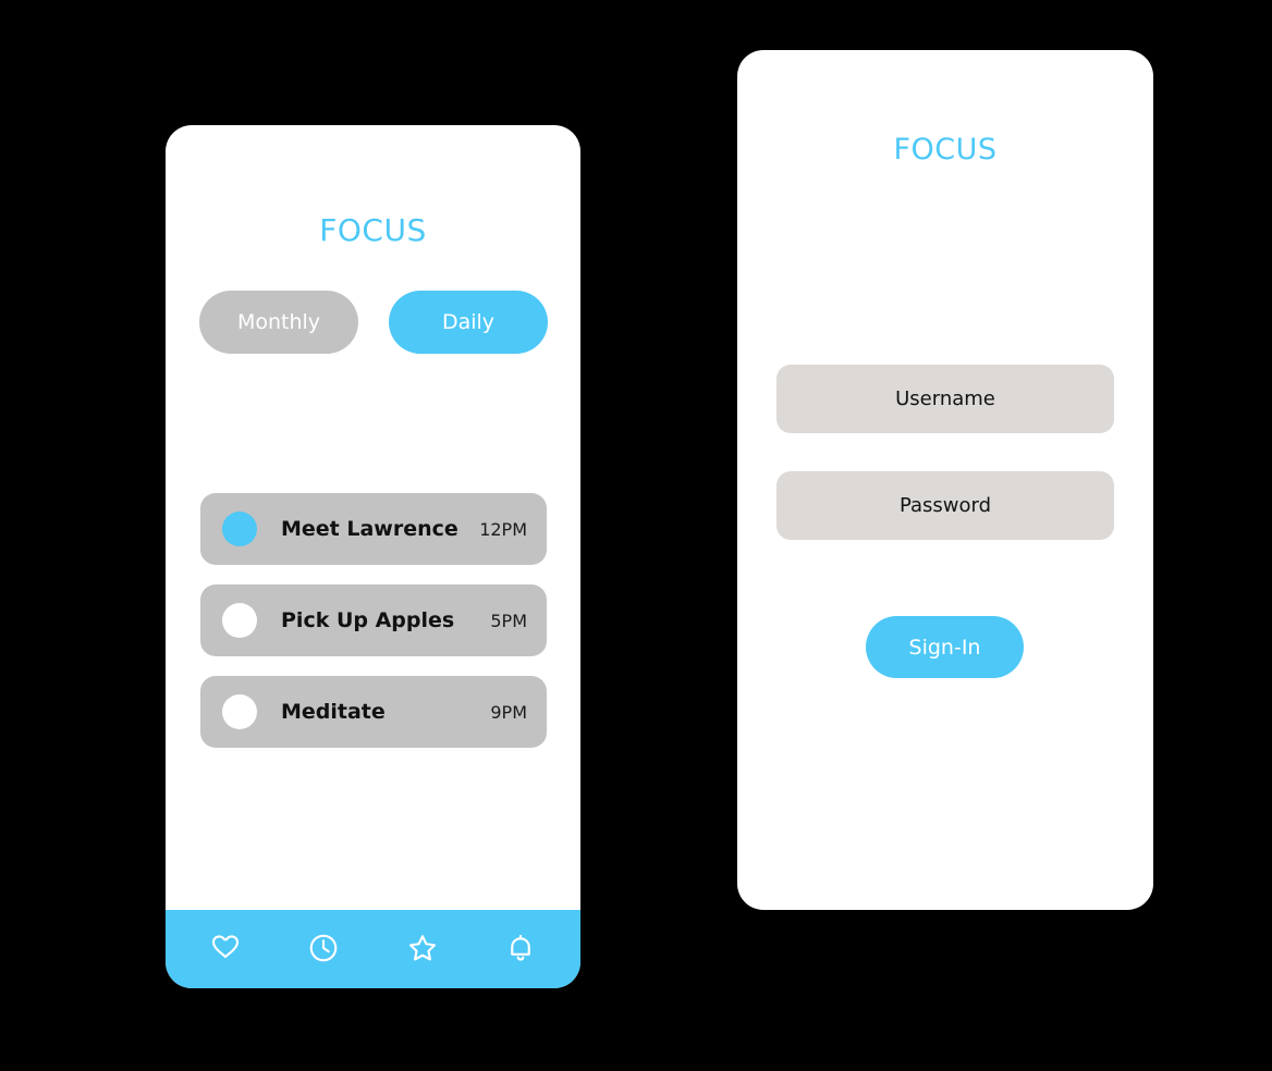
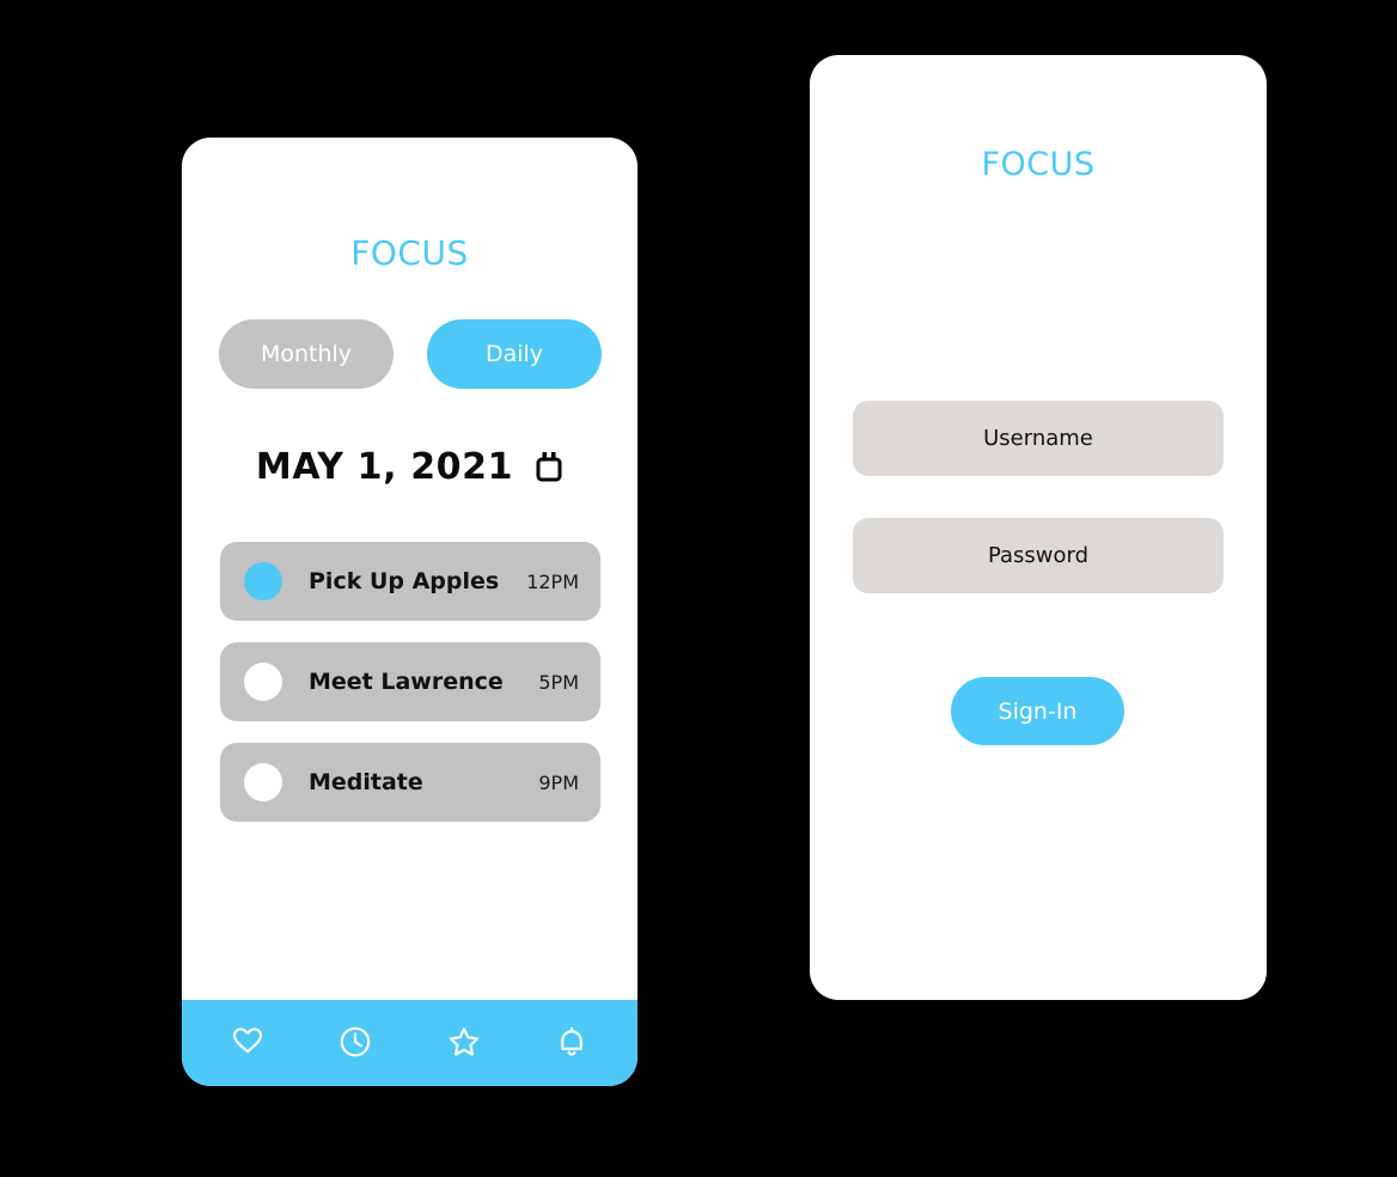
  FOCUS
  Monthly
  Daily
+ MAY 1, 2021
- Meet Lawrence
+ Pick Up Apples
  12PM
- Pick Up Apples
+ Meet Lawrence
  5PM
  Meditate
  9PM
  FOCUS
  Username
  Password
  Sign-In
